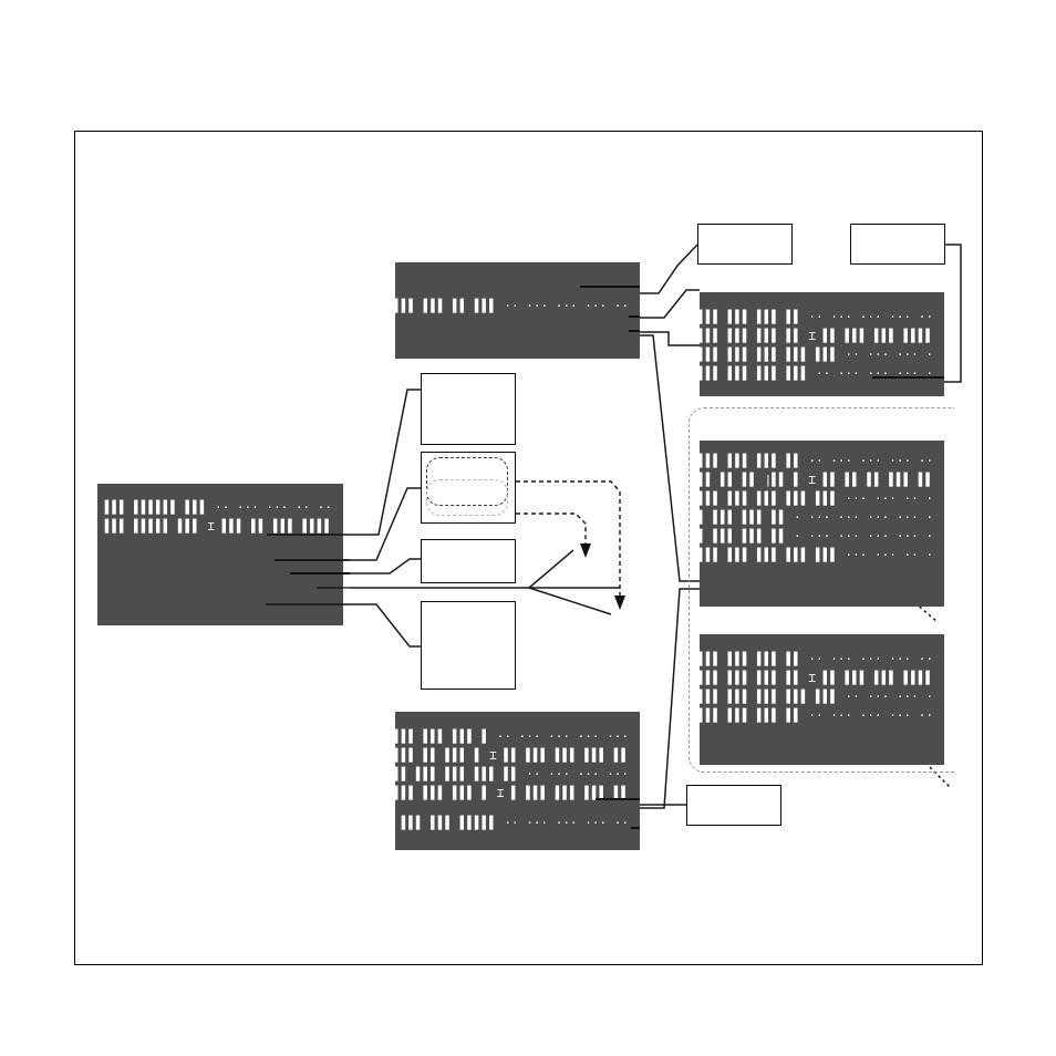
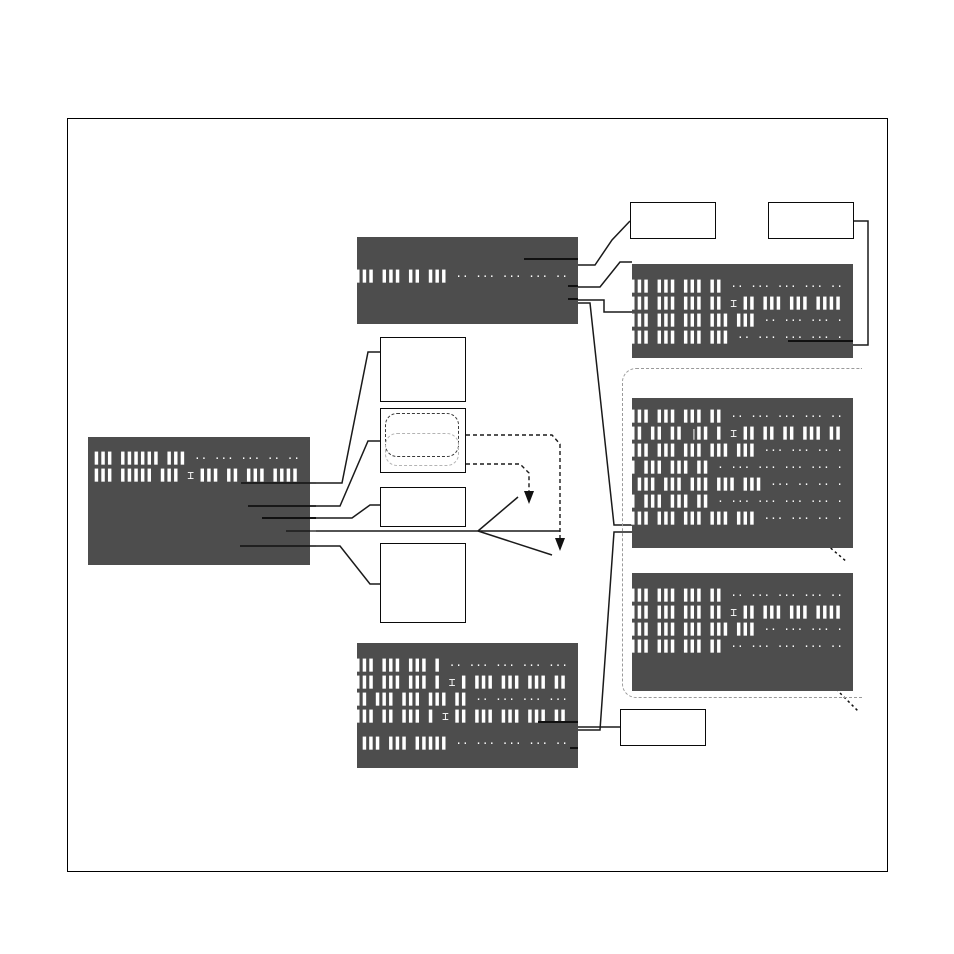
  ▌▌ ▌▌▌ ▌▌▌▌▌▌ ▌▌▌ ·· ··· ··· ·· ··
  ▌▌ ▌▌▌ ▌▌▌▌▌ ▌▌▌ ⌶ ▌▌▌ ▌▌ ▌▌▌ ▌▌▌▌
  ▌▌▌ ▌▌▌ ▌▌ ▌▌▌ ·· ··· ··· ··· ··
  ▌▌▌ ▌▌▌ ▌▌▌ ▌▌ ·· ··· ··· ··· ··
  ▌▌▌ ▌▌▌ ▌▌▌ ▌▌ ⌶ ▌▌ ▌▌▌ ▌▌▌ ▌▌▌▌
  ▌▌▌ ▌▌▌ ▌▌▌ ▌▌▌ ▌▌▌ ·· ··· ··· ·
  ▌▌▌ ▌▌▌ ▌▌▌ ▌▌▌ ·· ··· ··· ··· ·
  ▌▌▌ ▌▌▌ ▌▌▌ ▌▌ ·· ··· ··· ··· ··
  ▌▌▌ ▌▌ ▌▌ |▌▌ ▌ ⌶ ▌▌ ▌▌ ▌▌ ▌▌▌ ▌▌
  ▌▌▌ ▌▌▌ ▌▌▌ ▌▌▌ ▌▌▌ ··· ··· ·· ·
  ▌▌▌ ▌▌▌ ▌▌▌ ▌▌ · ··· ··· ··· ··· ·
+ ▌▌▌ ▌▌▌ ▌▌▌ ▌▌▌ ▌▌▌ ▌▌▌ ··· ·· ·· ·
  ▌▌▌ ▌▌▌ ▌▌▌ ▌▌ · ··· ··· ··· ··· ·
  ▌▌▌ ▌▌▌ ▌▌▌ ▌▌▌ ▌▌▌ ··· ··· ·· ·
  ▌▌▌ ▌▌▌ ▌▌▌ ▌▌ ·· ··· ··· ··· ··
  ▌▌▌ ▌▌▌ ▌▌▌ ▌▌ ⌶ ▌▌ ▌▌▌ ▌▌▌ ▌▌▌▌
  ▌▌▌ ▌▌▌ ▌▌▌ ▌▌▌ ▌▌▌ ·· ··· ··· ·
  ▌▌▌ ▌▌▌ ▌▌▌ ▌▌ ·· ··· ··· ··· ··
  ▌▌ ▌▌▌ ▌▌▌ ▌▌▌ ▌ ·· ··· ··· ··· ···
- ▌▌ ▌▌▌ ▌▌ ▌▌▌ ▌ ⌶ ▌▌ ▌▌▌ ▌▌▌ ▌▌▌ ▌▌
+ ▌▌▌ ▌▌▌ ▌▌▌ ▌▌▌ ▌ ⌶ ▌ ▌▌▌ ▌▌▌ ▌▌▌ ▌▌
  ▌▌ ▌▌▌ ▌▌▌ ▌▌▌ ▌▌▌ ▌▌ ·· ··· ··· ···
- ▌▌▌ ▌▌▌ ▌▌▌ ▌▌▌ ▌ ⌶ ▌ ▌▌▌ ▌▌▌ ▌▌▌ ▌▌
+ ▌▌ ▌▌▌ ▌▌ ▌▌▌ ▌ ⌶ ▌▌ ▌▌▌ ▌▌▌ ▌▌▌ ▌▌
  ▌▌▌ ▌▌▌ ▌▌▌▌▌ ·· ··· ··· ··· ··
